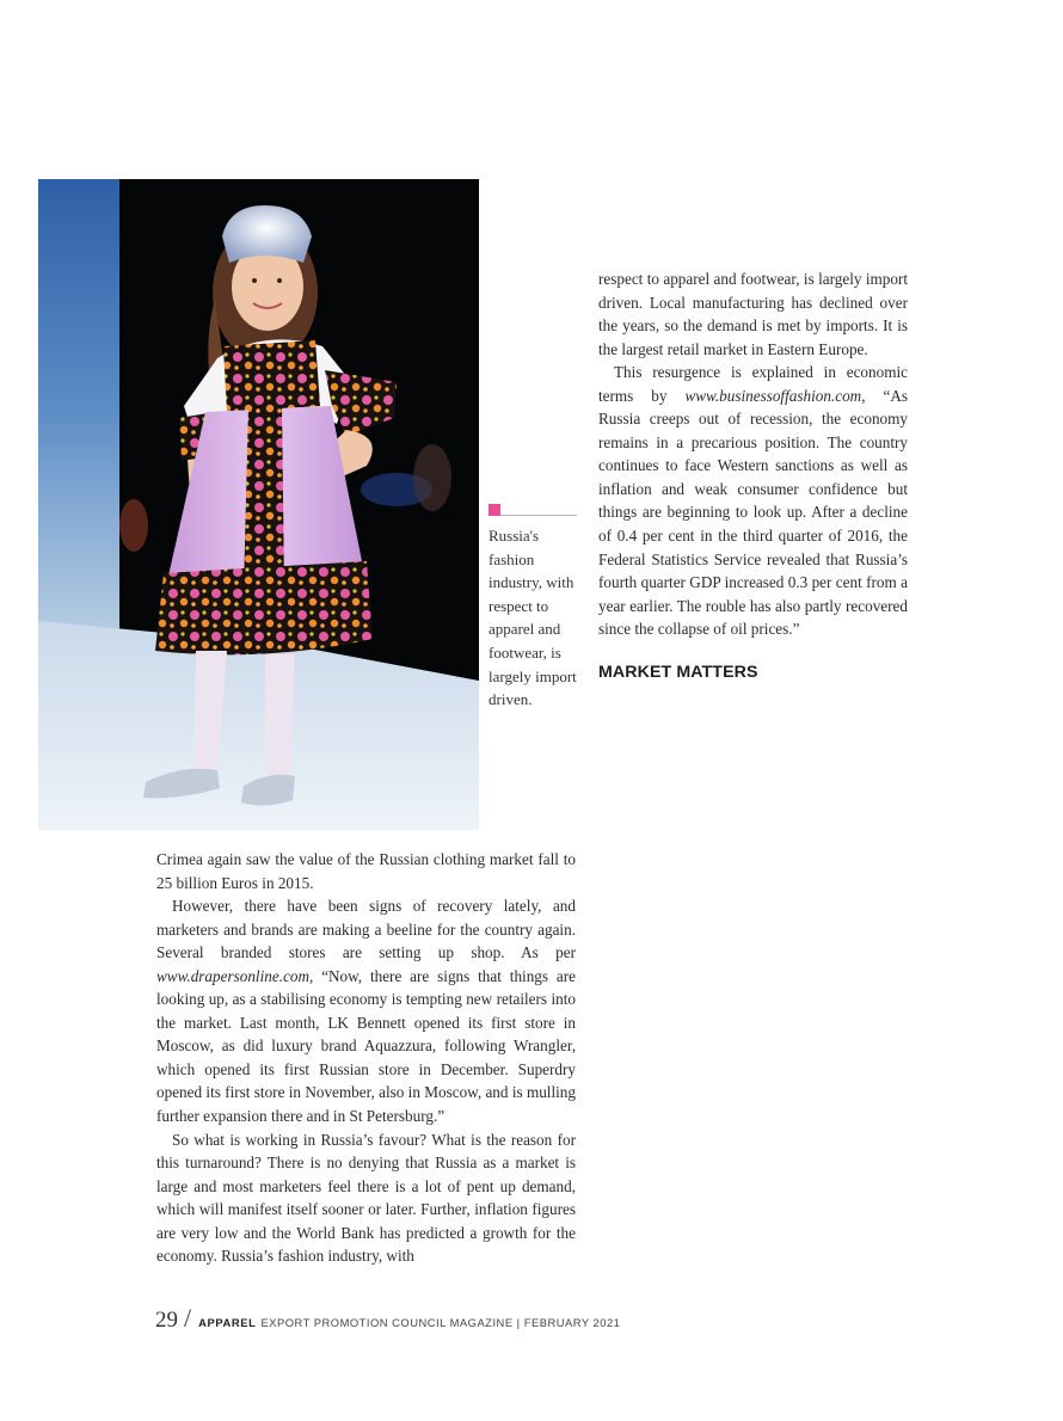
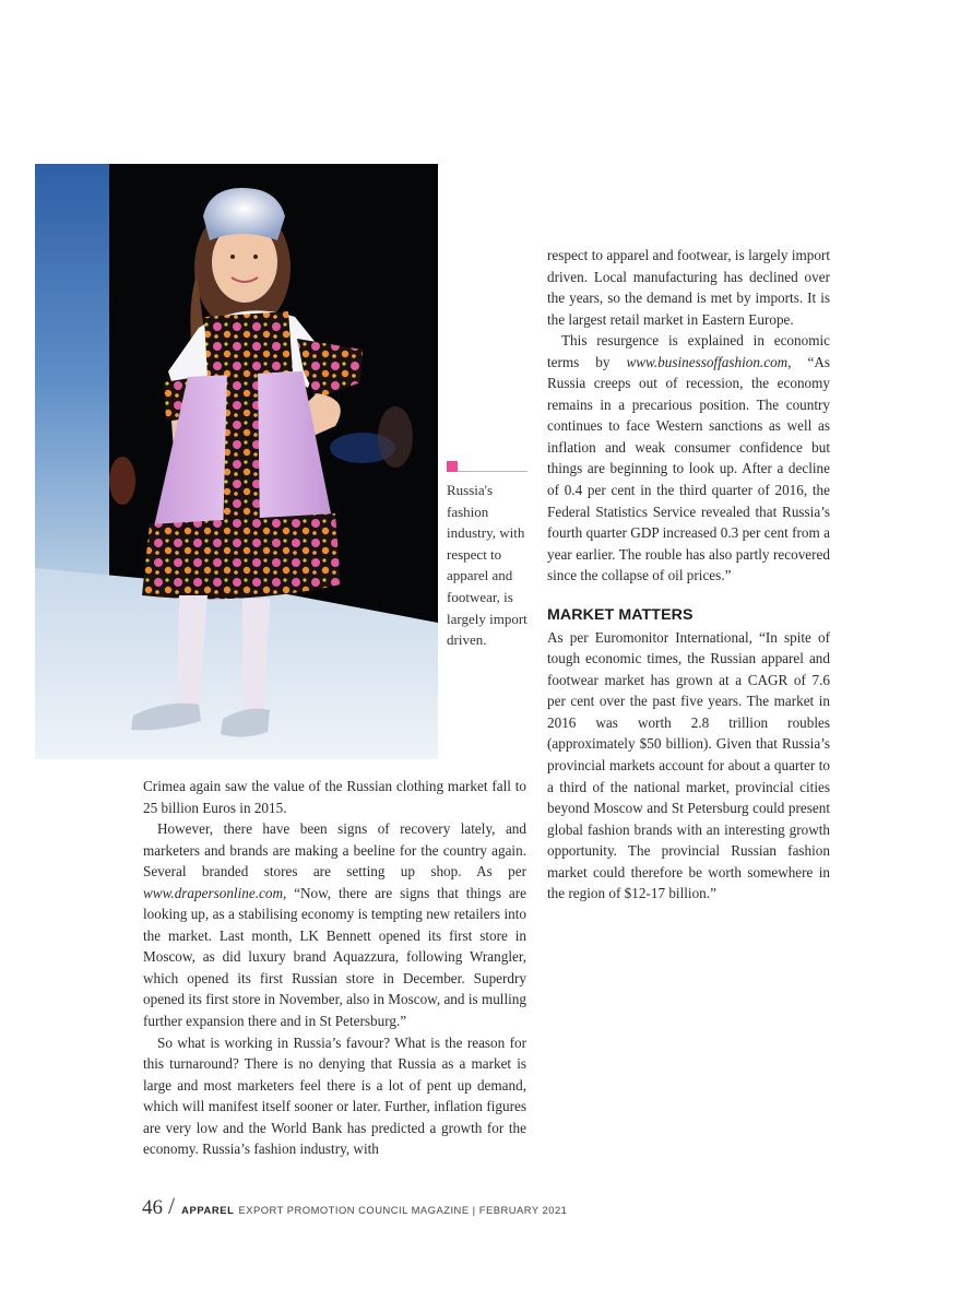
  Russia's fashion industry, with respect to apparel and footwear, is largely import driven.
  respect to apparel and footwear, is largely import driven. Local manufacturing has declined over the years, so the demand is met by imports. It is the largest retail market in Eastern Europe.
  This resurgence is explained in economic terms by www.businessoffashion.com, “As Russia creeps out of recession, the economy remains in a precarious position. The country continues to face Western sanctions as well as inflation and weak consumer confidence but things are beginning to look up. After a decline of 0.4 per cent in the third quarter of 2016, the Federal Statistics Service revealed that Russia’s fourth quarter GDP increased 0.3 per cent from a year earlier. The rouble has also partly recovered since the collapse of oil prices.”
  MARKET MATTERS
+ As per Euromonitor International, “In spite of tough economic times, the Russian apparel and footwear market has grown at a CAGR of 7.6 per cent over the past five years. The market in 2016 was worth 2.8 trillion roubles (approximately $50 billion). Given that Russia’s provincial markets account for about a quarter to a third of the national market, provincial cities beyond Moscow and St Petersburg could present global fashion brands with an interesting growth opportunity. The provincial Russian fashion market could therefore be worth somewhere in the region of $12-17 billion.”
  Crimea again saw the value of the Russian clothing market fall to 25 billion Euros in 2015.
  However, there have been signs of recovery lately, and marketers and brands are making a beeline for the country again. Several branded stores are setting up shop. As per www.drapersonline.com, “Now, there are signs that things are looking up, as a stabilising economy is tempting new retailers into the market. Last month, LK Bennett opened its first store in Moscow, as did luxury brand Aquazzura, following Wrangler, which opened its first Russian store in December. Superdry opened its first store in November, also in Moscow, and is mulling further expansion there and in St Petersburg.”
  So what is working in Russia’s favour? What is the reason for this turnaround? There is no denying that Russia as a market is large and most marketers feel there is a lot of pent up demand, which will manifest itself sooner or later. Further, inflation figures are very low and the World Bank has predicted a growth for the economy. Russia’s fashion industry, with
- 29
+ 46
  /
  APPAREL
  EXPORT PROMOTION COUNCIL MAGAZINE | FEBRUARY 2021
